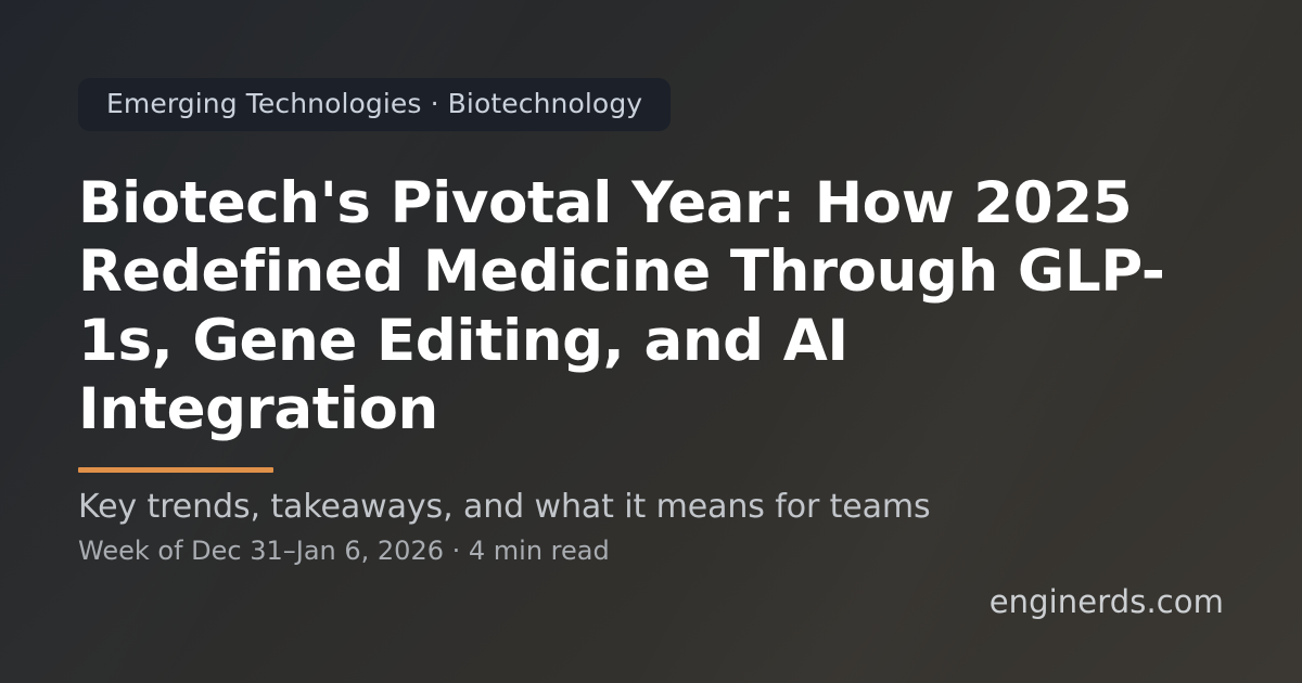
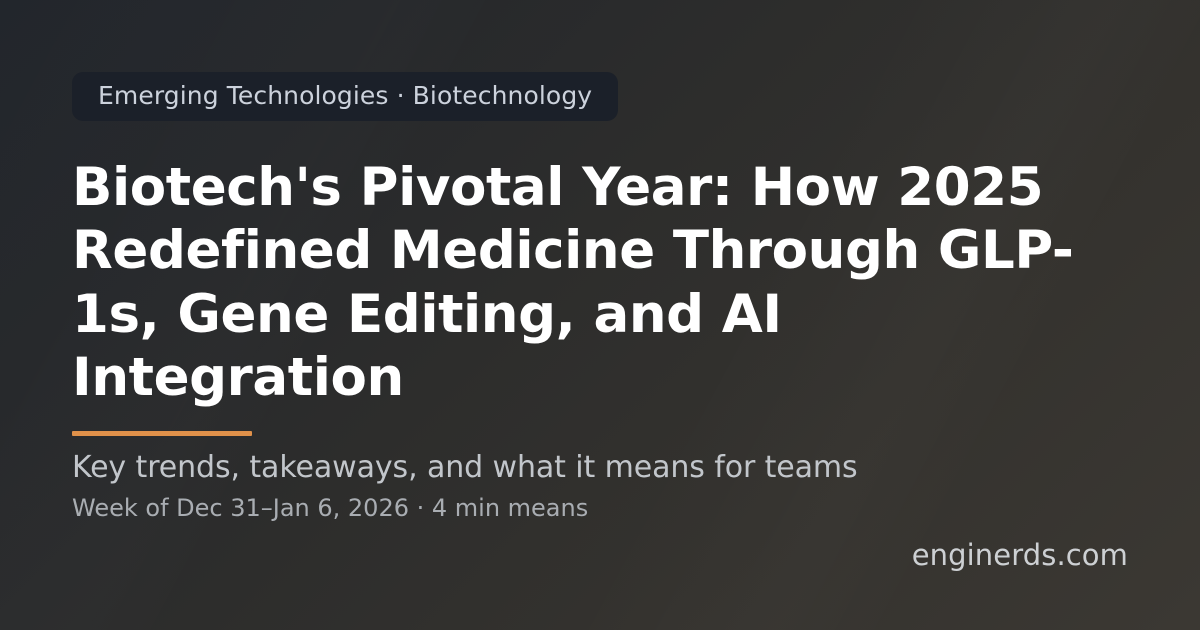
  Emerging Technologies · Biotechnology
  Biotech's Pivotal Year: How 2025 Redefined Medicine Through GLP-1s, Gene Editing, and AI Integration
  Key trends, takeaways, and what it means for teams
- Week of Dec 31–Jan 6, 2026 · 4 min read
+ Week of Dec 31–Jan 6, 2026 · 4 min means
